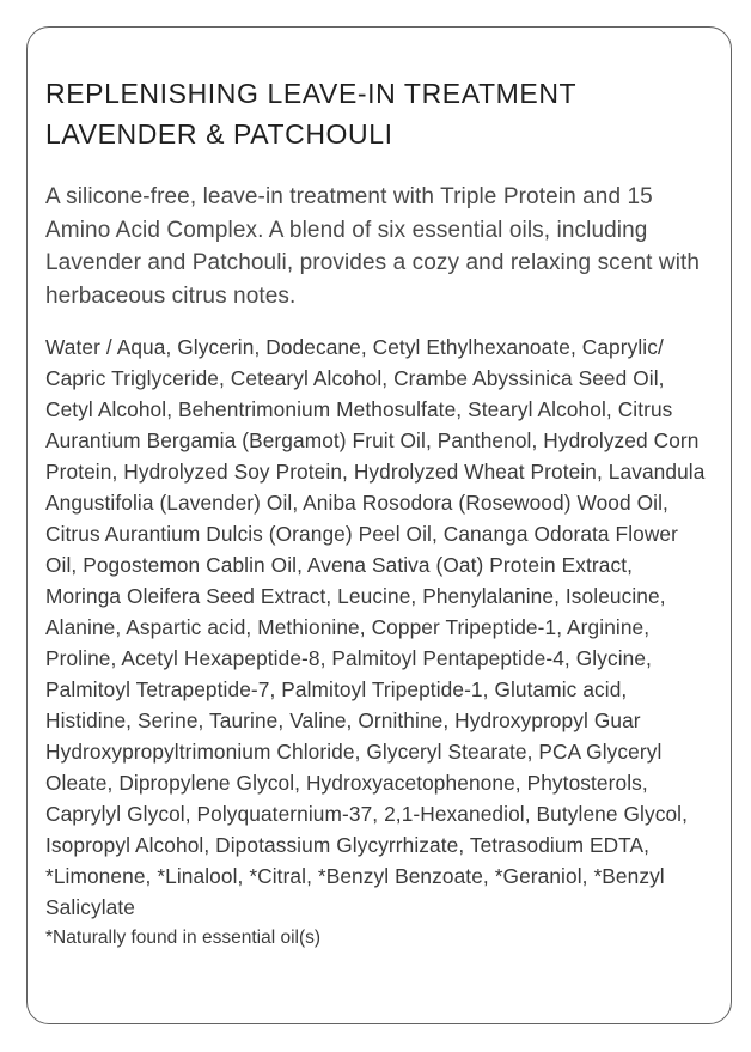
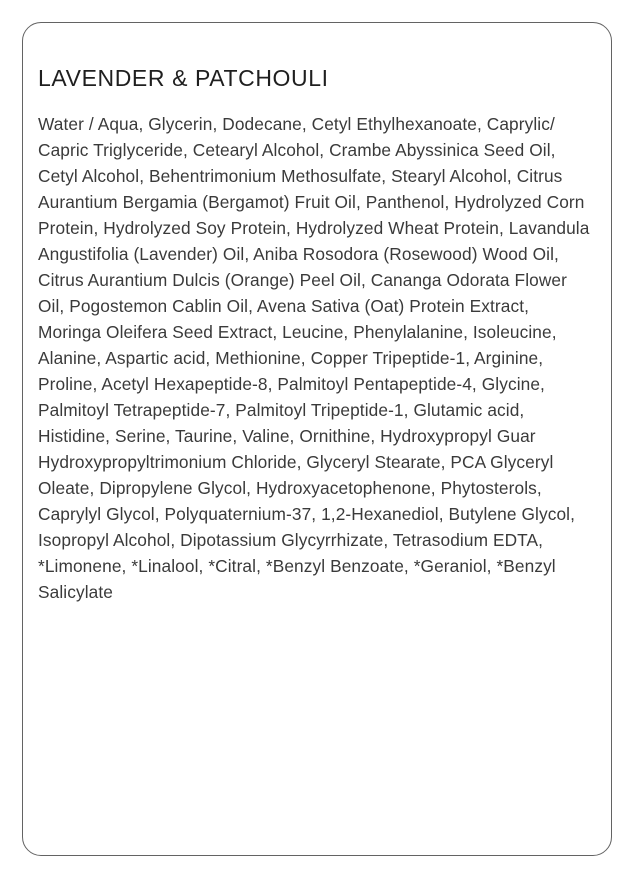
- REPLENISHING LEAVE-IN TREATMENT
  LAVENDER & PATCHOULI
- A silicone-free, leave-in treatment with Triple Protein and 15 Amino Acid Complex. A blend of six essential oils, including Lavender and Patchouli, provides a cozy and relaxing scent with herbaceous citrus notes.
- Water / Aqua, Glycerin, Dodecane, Cetyl Ethylhexanoate, Caprylic/ Capric Triglyceride, Cetearyl Alcohol, Crambe Abyssinica Seed Oil, Cetyl Alcohol, Behentrimonium Methosulfate, Stearyl Alcohol, Citrus Aurantium Bergamia (Bergamot) Fruit Oil, Panthenol, Hydrolyzed Corn Protein, Hydrolyzed Soy Protein, Hydrolyzed Wheat Protein, Lavandula Angustifolia (Lavender) Oil, Aniba Rosodora (Rosewood) Wood Oil, Citrus Aurantium Dulcis (Orange) Peel Oil, Cananga Odorata Flower Oil, Pogostemon Cablin Oil, Avena Sativa (Oat) Protein Extract, Moringa Oleifera Seed Extract, Leucine, Phenylalanine, Isoleucine, Alanine, Aspartic acid, Methionine, Copper Tripeptide-1, Arginine, Proline, Acetyl Hexapeptide-8, Palmitoyl Pentapeptide-4, Glycine, Palmitoyl Tetrapeptide-7, Palmitoyl Tripeptide-1, Glutamic acid, Histidine, Serine, Taurine, Valine, Ornithine, Hydroxypropyl Guar Hydroxypropyltrimonium Chloride, Glyceryl Stearate, PCA Glyceryl Oleate, Dipropylene Glycol, Hydroxyacetophenone, Phytosterols, Caprylyl Glycol, Polyquaternium-37, 2,1-Hexanediol, Butylene Glycol, Isopropyl Alcohol, Dipotassium Glycyrrhizate, Tetrasodium EDTA, *Limonene, *Linalool, *Citral, *Benzyl Benzoate, *Geraniol, *Benzyl Salicylate
+ Water / Aqua, Glycerin, Dodecane, Cetyl Ethylhexanoate, Caprylic/ Capric Triglyceride, Cetearyl Alcohol, Crambe Abyssinica Seed Oil, Cetyl Alcohol, Behentrimonium Methosulfate, Stearyl Alcohol, Citrus Aurantium Bergamia (Bergamot) Fruit Oil, Panthenol, Hydrolyzed Corn Protein, Hydrolyzed Soy Protein, Hydrolyzed Wheat Protein, Lavandula Angustifolia (Lavender) Oil, Aniba Rosodora (Rosewood) Wood Oil, Citrus Aurantium Dulcis (Orange) Peel Oil, Cananga Odorata Flower Oil, Pogostemon Cablin Oil, Avena Sativa (Oat) Protein Extract, Moringa Oleifera Seed Extract, Leucine, Phenylalanine, Isoleucine, Alanine, Aspartic acid, Methionine, Copper Tripeptide-1, Arginine, Proline, Acetyl Hexapeptide-8, Palmitoyl Pentapeptide-4, Glycine, Palmitoyl Tetrapeptide-7, Palmitoyl Tripeptide-1, Glutamic acid, Histidine, Serine, Taurine, Valine, Ornithine, Hydroxypropyl Guar Hydroxypropyltrimonium Chloride, Glyceryl Stearate, PCA Glyceryl Oleate, Dipropylene Glycol, Hydroxyacetophenone, Phytosterols, Caprylyl Glycol, Polyquaternium-37, 1,2-Hexanediol, Butylene Glycol, Isopropyl Alcohol, Dipotassium Glycyrrhizate, Tetrasodium EDTA, *Limonene, *Linalool, *Citral, *Benzyl Benzoate, *Geraniol, *Benzyl Salicylate
- *Naturally found in essential oil(s)
